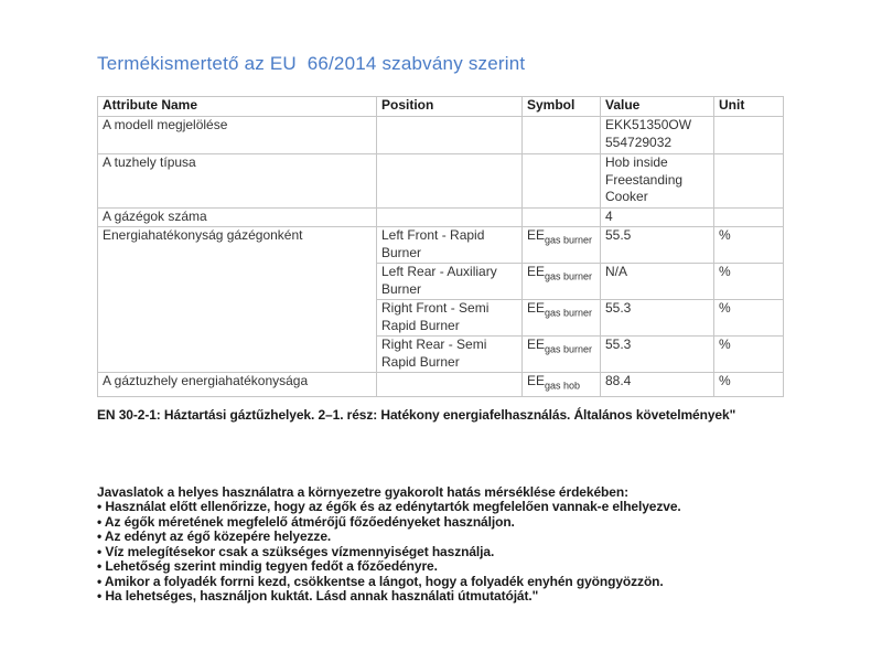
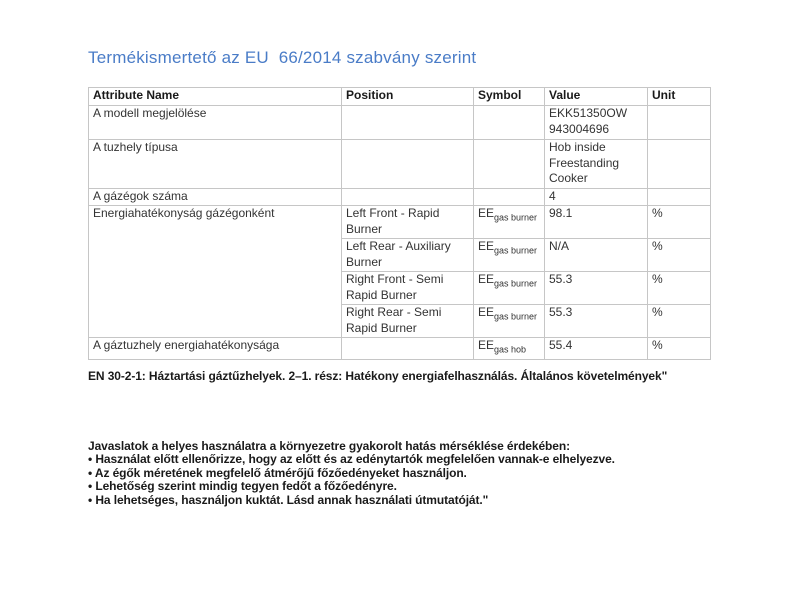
  Termékismertető az EU 66/2014 szabvány szerint
  Attribute Name	Position	Symbol	Value	Unit
- A modell megjelölése			EKK51350OW 554729032
+ A modell megjelölése			EKK51350OW 943004696
  A tuzhely típusa			Hob inside Freestanding Cooker
  A gázégok száma			4
- Energiahatékonyság gázégonként	Left Front - Rapid Burner	EEgas burner	55.5	%
+ Energiahatékonyság gázégonként	Left Front - Rapid Burner	EEgas burner	98.1	%
  Left Rear - Auxiliary Burner	EEgas burner	N/A	%
  Right Front - Semi Rapid Burner	EEgas burner	55.3	%
  Right Rear - Semi Rapid Burner	EEgas burner	55.3	%
- A gáztuzhely energiahatékonysága		EEgas hob	88.4	%
+ A gáztuzhely energiahatékonysága		EEgas hob	55.4	%
  EN 30-2-1: Háztartási gáztűzhelyek. 2–1. rész: Hatékony energiafelhasználás. Általános követelmények"
  Javaslatok a helyes használatra a környezetre gyakorolt hatás mérséklése érdekében:
- • Használat előtt ellenőrizze, hogy az égők és az edénytartók megfelelően vannak-e elhelyezve.
+ • Használat előtt ellenőrizze, hogy az előtt és az edénytartók megfelelően vannak-e elhelyezve.
  • Az égők méretének megfelelő átmérőjű főzőedényeket használjon.
- • Az edényt az égő közepére helyezze.
- • Víz melegítésekor csak a szükséges vízmennyiséget használja.
  • Lehetőség szerint mindig tegyen fedőt a főzőedényre.
- • Amikor a folyadék forrni kezd, csökkentse a lángot, hogy a folyadék enyhén gyöngyözzön.
  • Ha lehetséges, használjon kuktát. Lásd annak használati útmutatóját."
